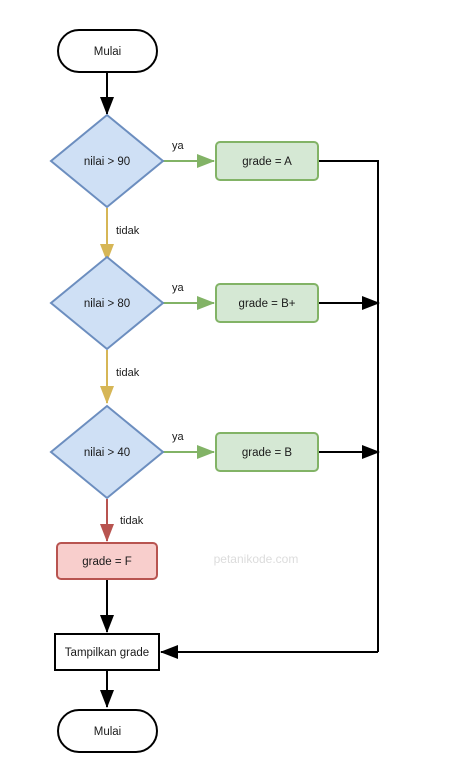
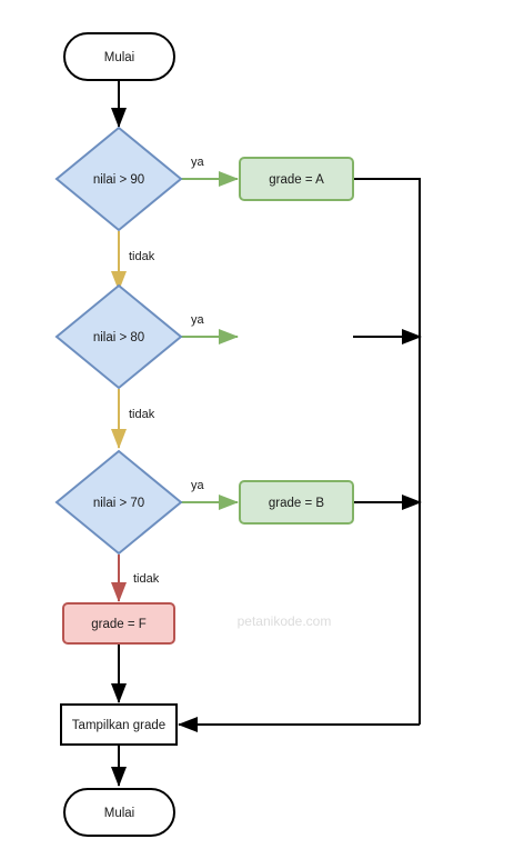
  Mulai
  nilai > 90
  nilai > 80
- nilai > 40
+ nilai > 70
  grade = A
- grade = B+
  grade = B
  grade = F
  Tampilkan grade
  Mulai
  ya
  tidak
  ya
  tidak
  ya
  tidak
  petanikode.com
